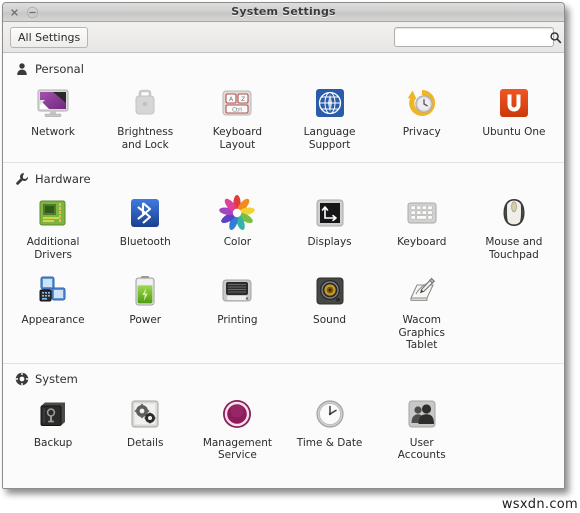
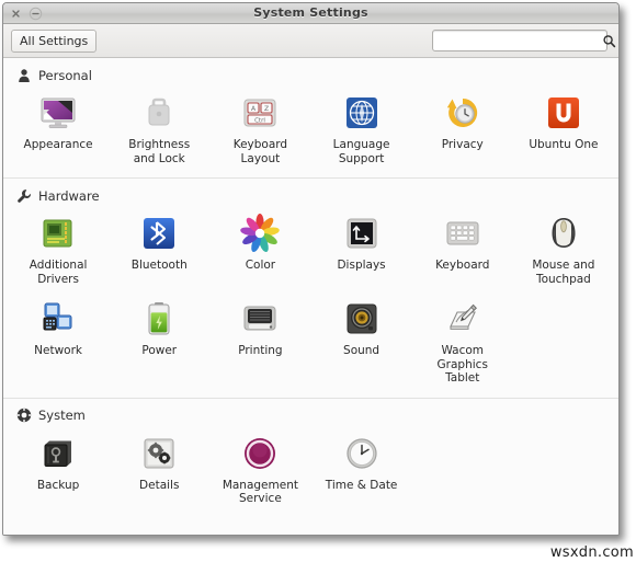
  System Settings
  All Settings
  Personal
- Network
+ Appearance
  Brightness
  and Lock
  Keyboard
  Layout
  Language
  Support
  Privacy
  Ubuntu One
  Hardware
  Additional
  Drivers
  Bluetooth
  Color
  Displays
  Keyboard
  Mouse and
  Touchpad
- Appearance
+ Network
  Power
  Printing
  Sound
  Wacom
  Graphics
  Tablet
  System
  Backup
  Details
  Management
  Service
  Time & Date
- User
- Accounts
  wsxdn.com
